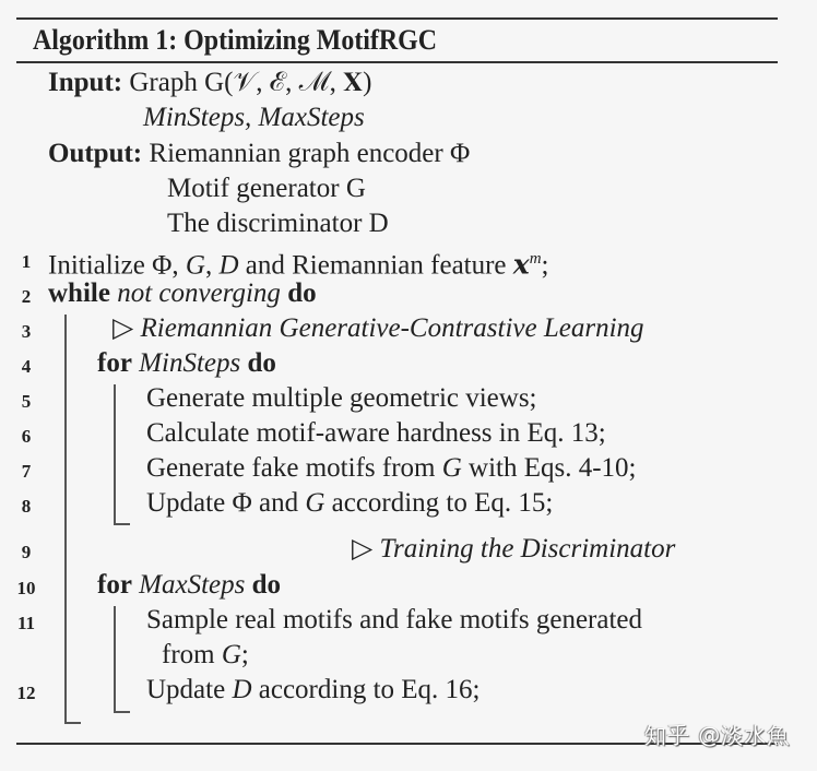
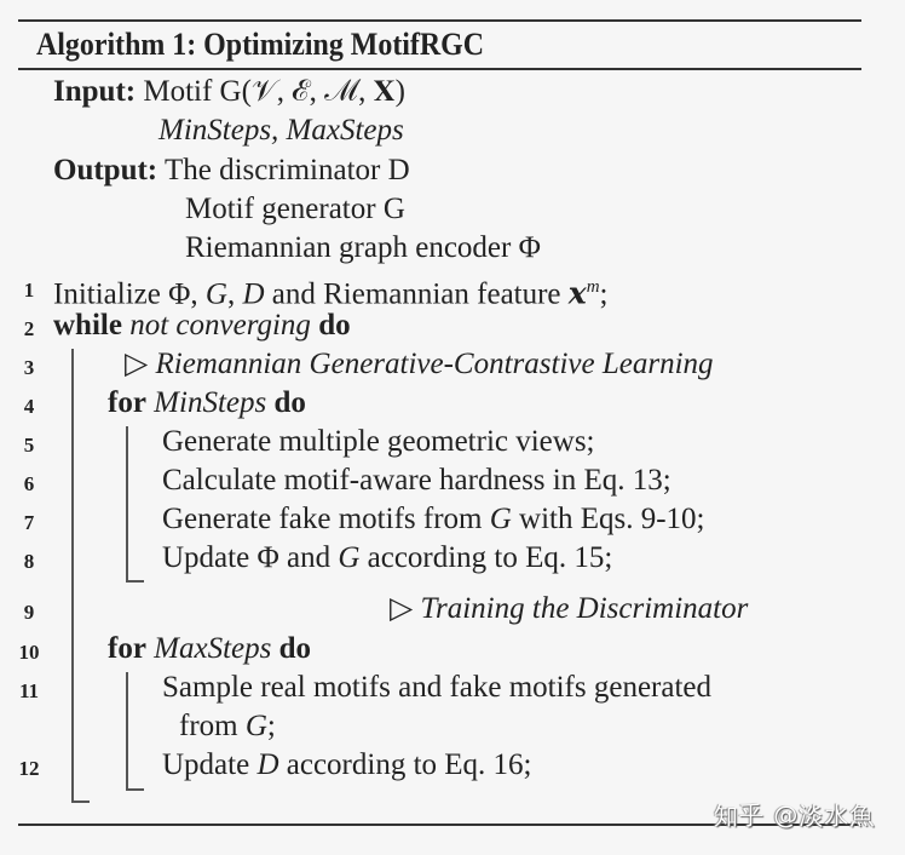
  Algorithm 1: Optimizing MotifRGC
- Input: Graph G(𝒱, ℰ, ℳ, 𝐗)
+ Input: Motif G(𝒱, ℰ, ℳ, 𝐗)
  MinSteps, MaxSteps
- Output: Riemannian graph encoder Φ
+ Output: The discriminator D
  Motif generator G
- The discriminator D
+ Riemannian graph encoder Φ
  1
  Initialize Φ, G, D and Riemannian feature 𝒙m;
  2
  while not converging do
  3
  ▷ Riemannian Generative-Contrastive Learning
  4
  for MinSteps do
  5
  Generate multiple geometric views;
  6
  Calculate motif-aware hardness in Eq. 13;
  7
- Generate fake motifs from G with Eqs. 4-10;
+ Generate fake motifs from G with Eqs. 9-10;
  8
  Update Φ and G according to Eq. 15;
  9
  ▷ Training the Discriminator
  10
  for MaxSteps do
  11
  Sample real motifs and fake motifs generated
  from G;
  12
  Update D according to Eq. 16;
  知乎 @淡水魚
